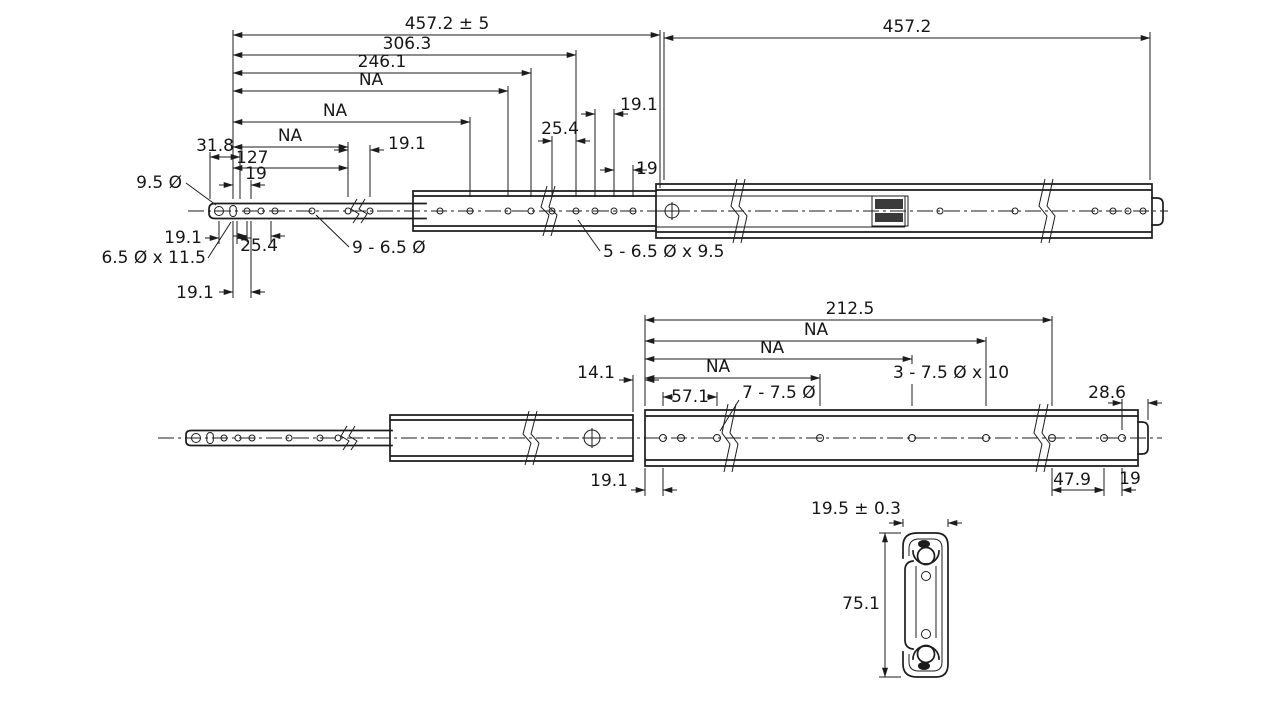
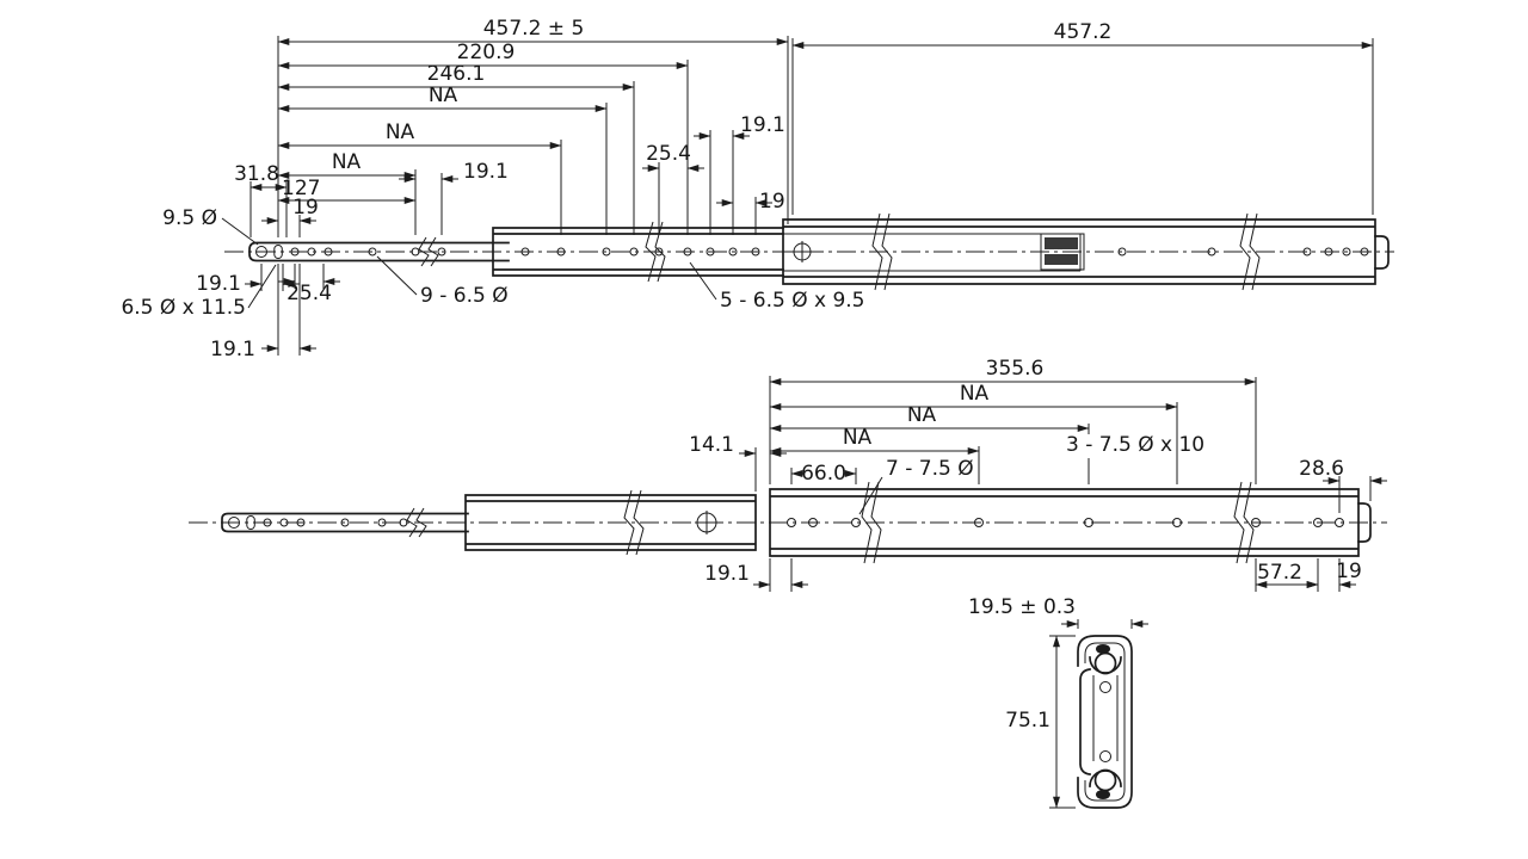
  457.2 ± 5
  457.2
- 306.3
+ 220.9
  246.1
  NA
  NA
  NA
  31.8
  127
  19
  19.1
  25.4
  19.1
  19
  19.1
  25.4
  19.1
  9.5 Ø
  6.5 Ø x 11.5
  9 - 6.5 Ø
  5 - 6.5 Ø x 9.5
- 212.5
+ 355.6
  NA
  NA
  NA
  14.1
- 57.1
+ 66.0
  7 - 7.5 Ø
  3 - 7.5 Ø x 10
  28.6
  19.1
- 47.9
+ 57.2
  19
  19.5 ± 0.3
  75.1
